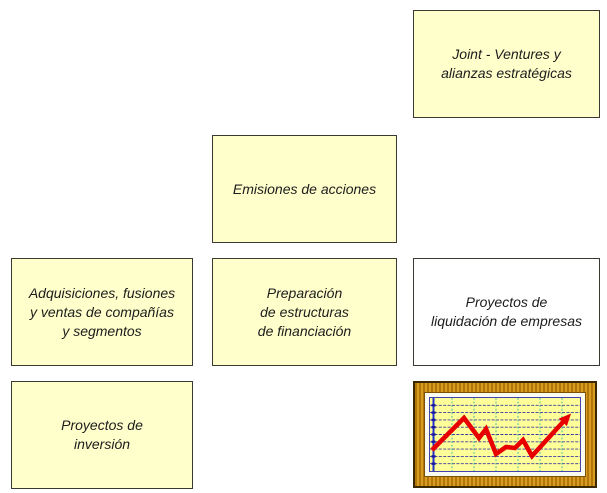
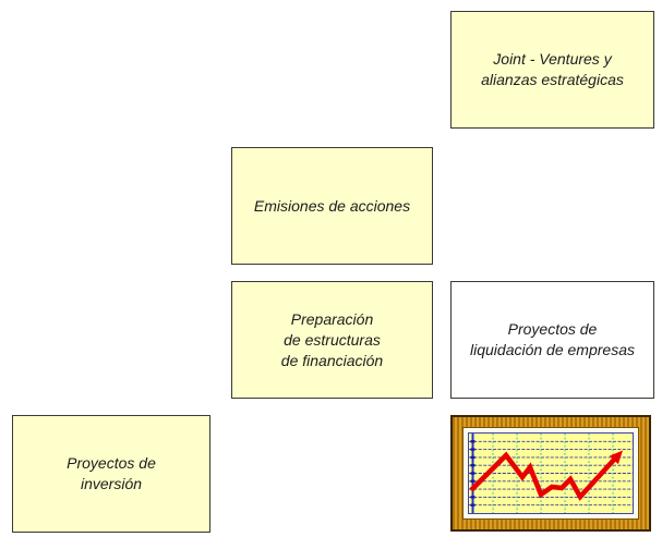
  Joint - Ventures y
  alianzas estratégicas
  Emisiones de acciones
- Adquisiciones, fusiones
- y ventas de compañías
- y segmentos
  Preparación
  de estructuras
  de financiación
  Proyectos de
  liquidación de empresas
  Proyectos de
  inversión
